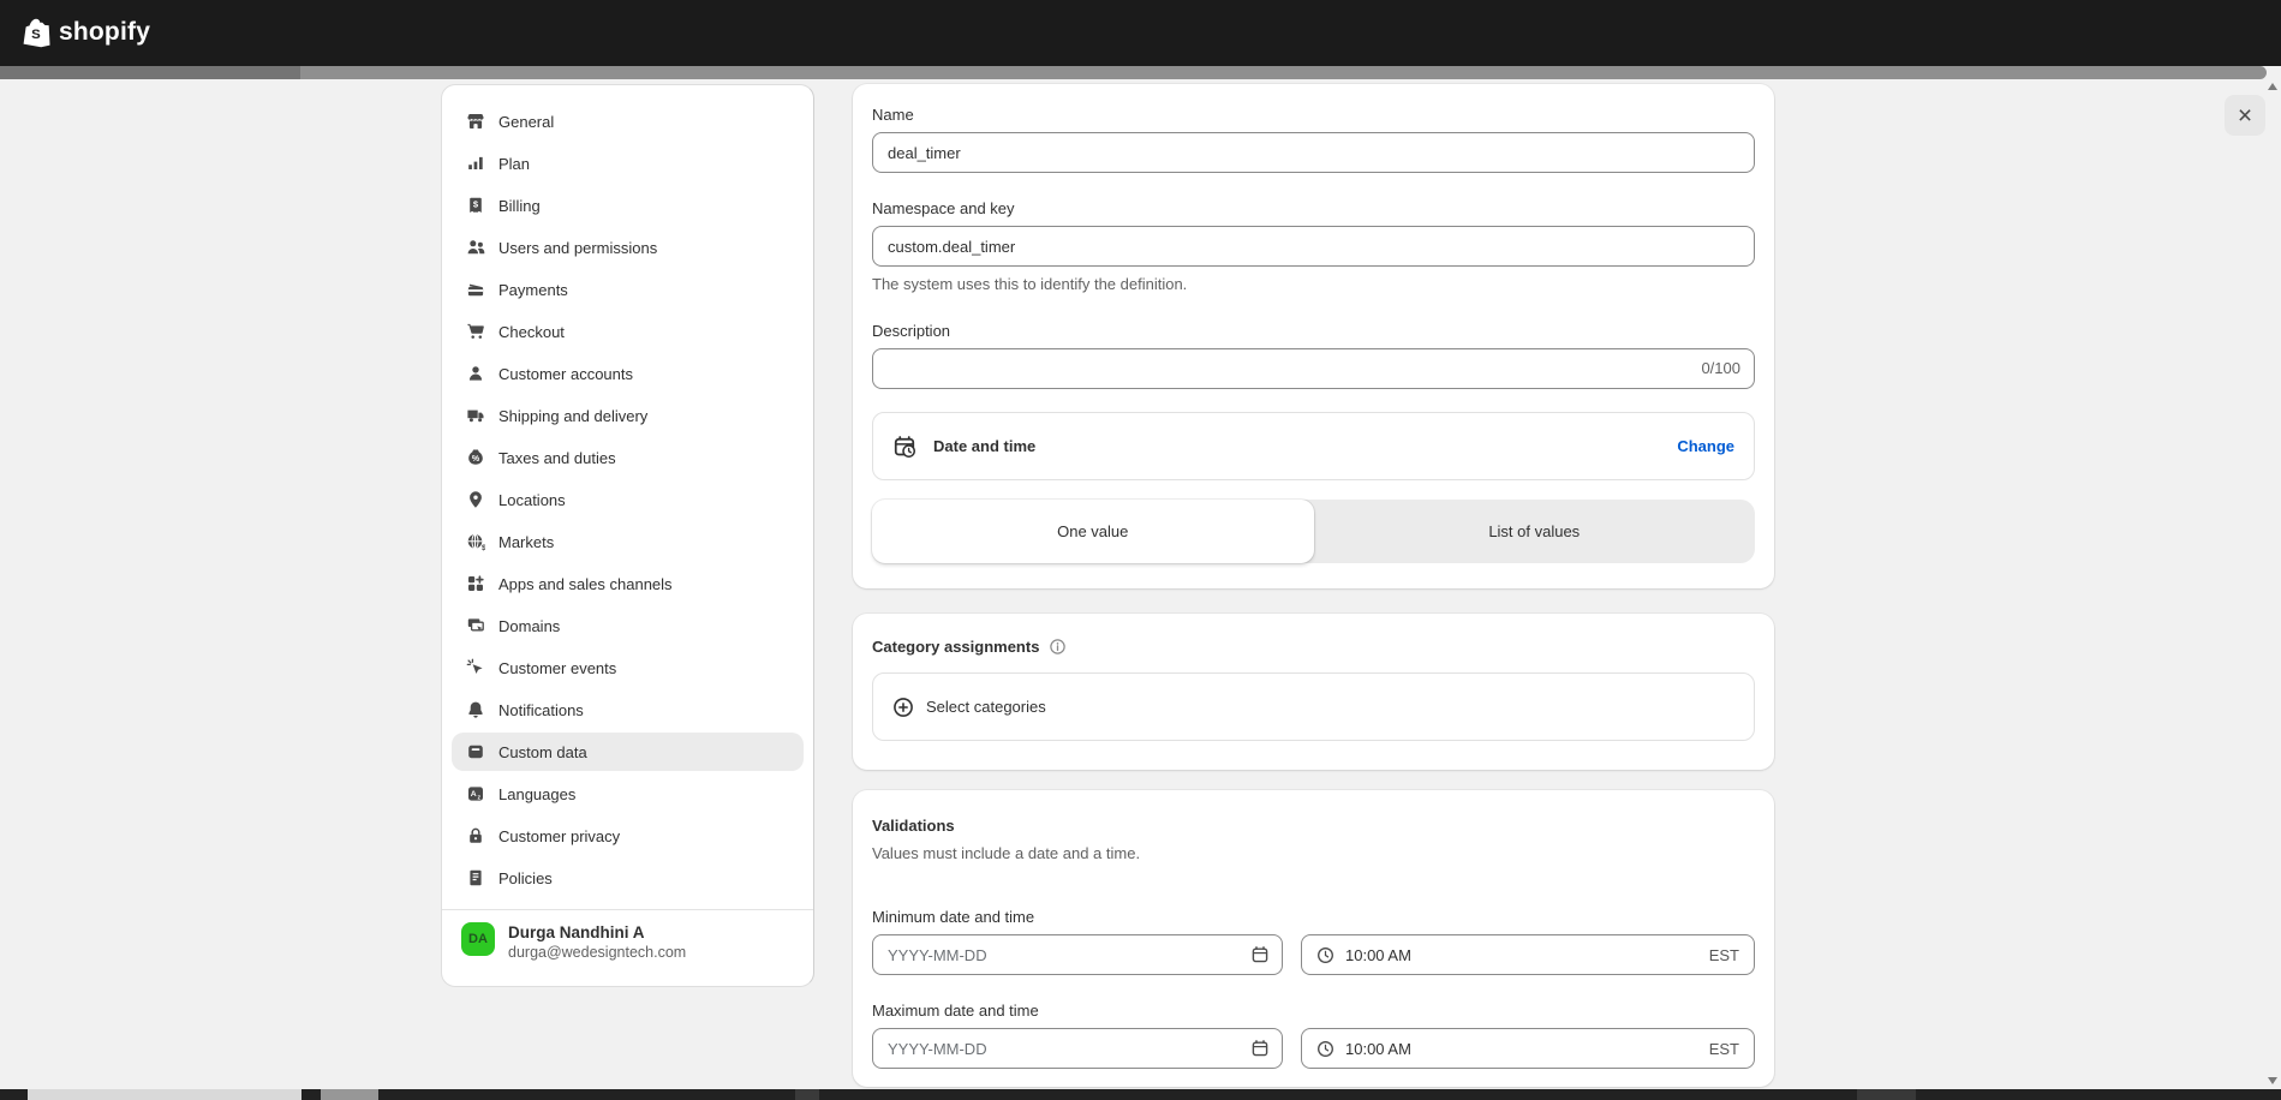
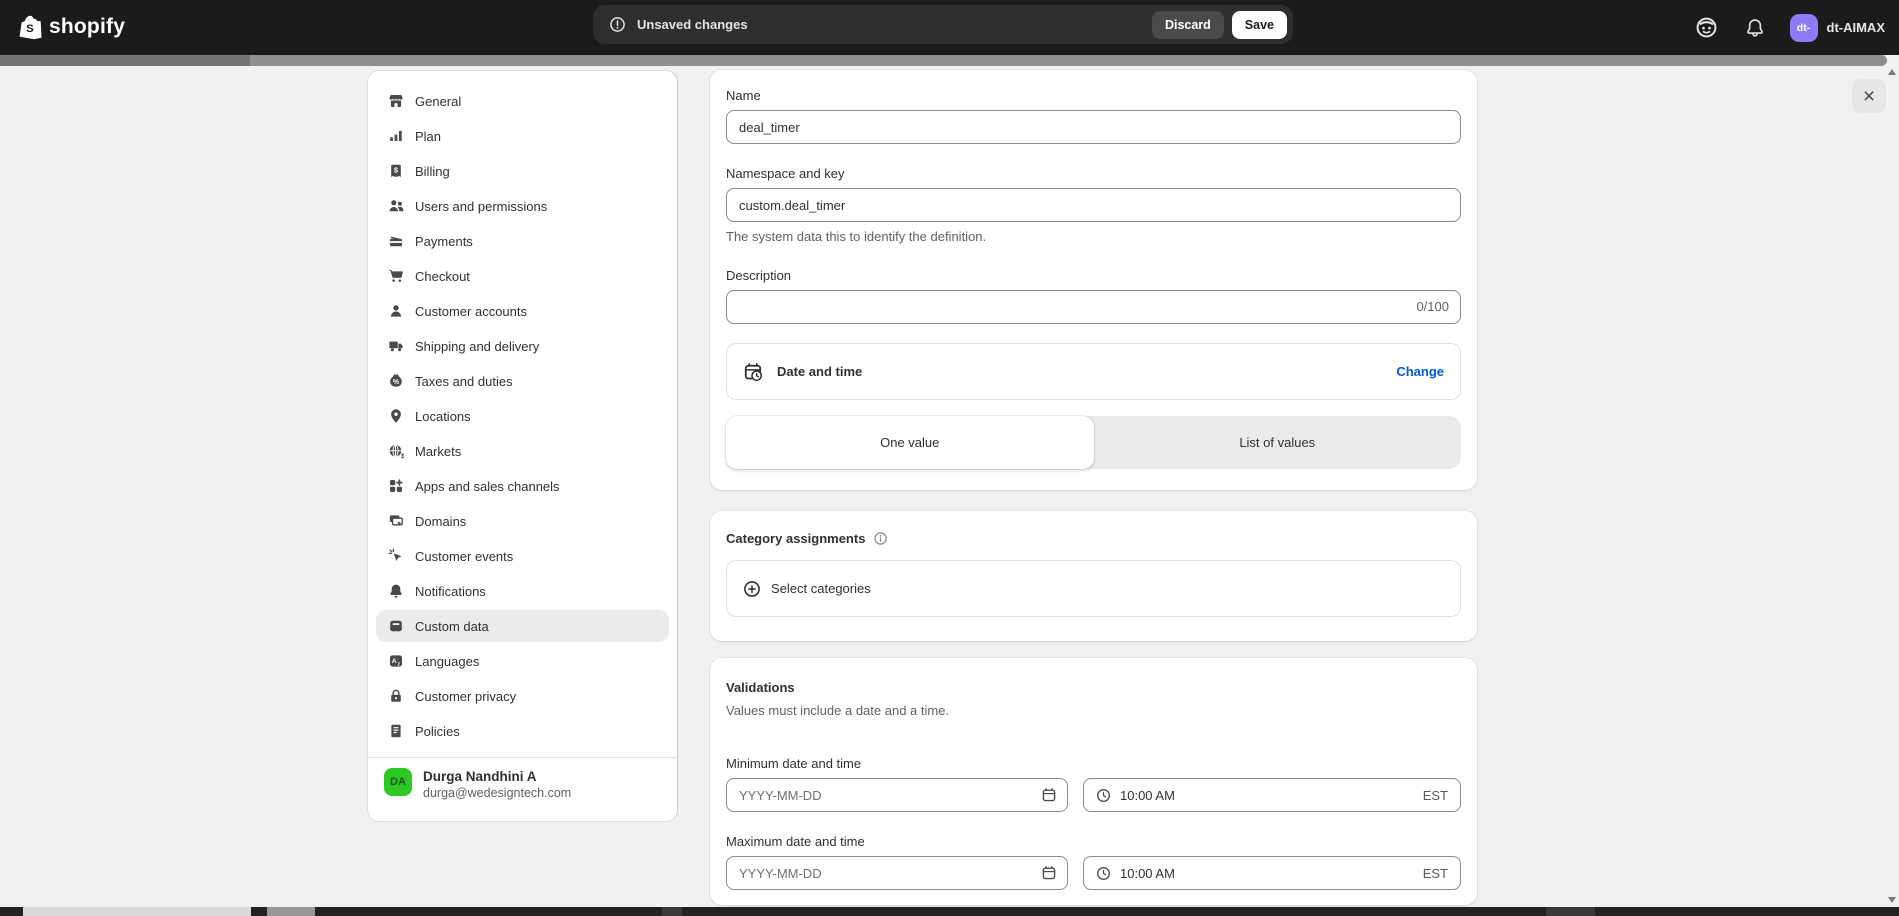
  S
  shopify
+ Unsaved changes
+ Discard
+ Save
+ dt-
+ dt-AIMAX
  General
  Plan
  $
  Billing
  Users and permissions
  Payments
  Checkout
  Customer accounts
  Shipping and delivery
  Taxes and duties
  Locations
  Markets
  Apps and sales channels
  Domains
  Customer events
  Notifications
  Custom data
  Languages
  Customer privacy
  Policies
  DA
  Durga Nandhini A
  durga@wedesigntech.com
  Name
  deal_timer
  Namespace and key
  custom.deal_timer
- The system uses this to identify the definition.
+ The system data this to identify the definition.
  Description
  0/100
  Date and time
  Change
  One value
  List of values
  Category assignments
  Select categories
  Validations
  Values must include a date and a time.
  Minimum date and time
  YYYY-MM-DD
  10:00 AM
  EST
  Maximum date and time
  YYYY-MM-DD
  10:00 AM
  EST
  ×
